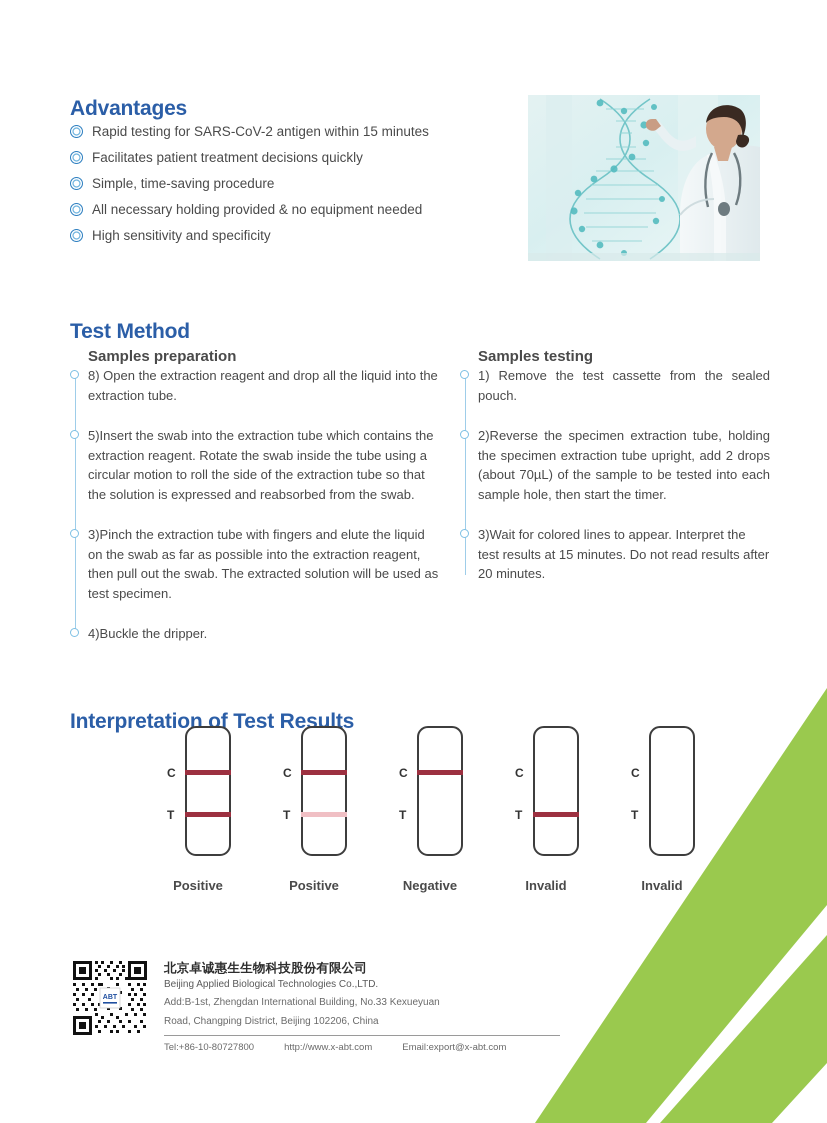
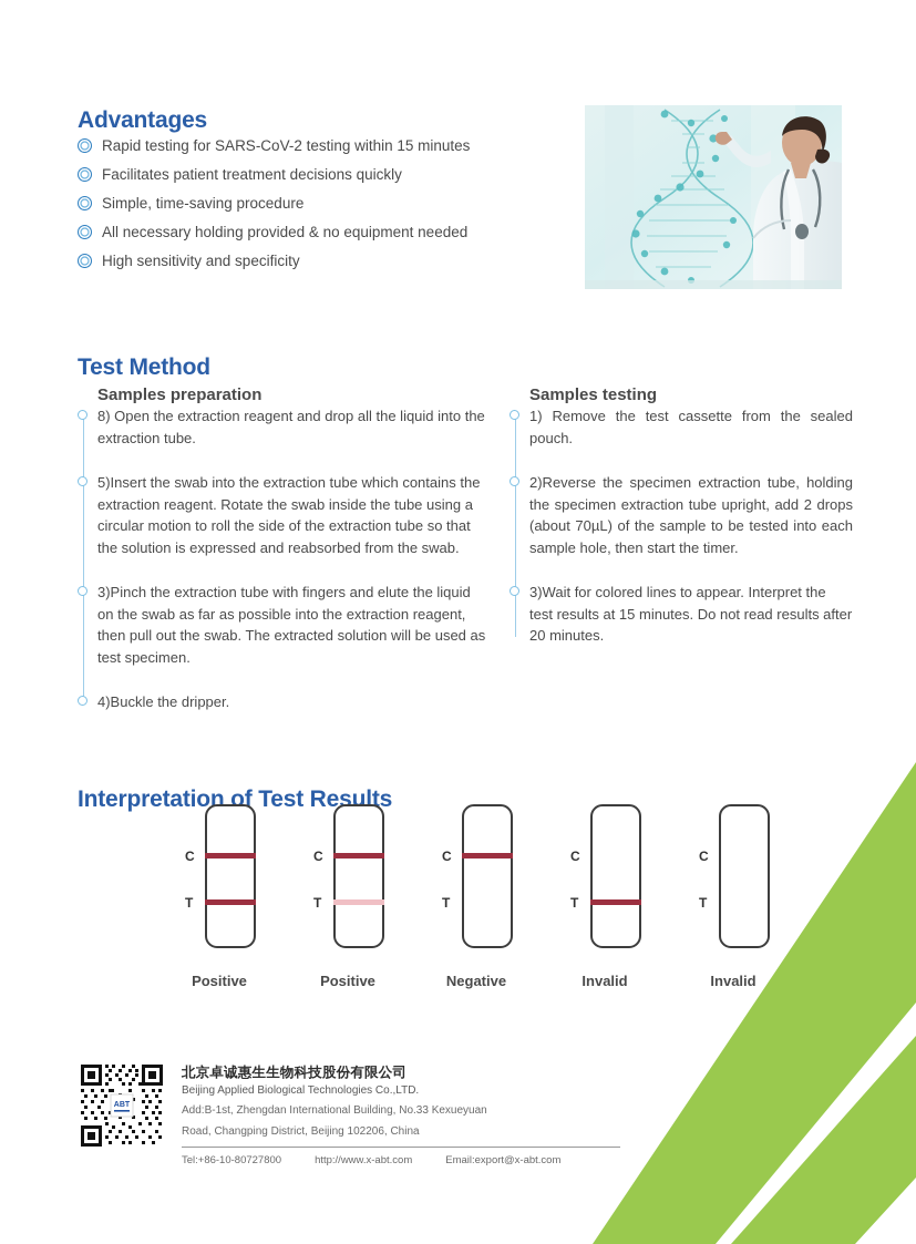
  Advantages
- Rapid testing for SARS-CoV-2 antigen within 15 minutes
+ Rapid testing for SARS-CoV-2 testing within 15 minutes
  Facilitates patient treatment decisions quickly
  Simple, time-saving procedure
  All necessary holding provided & no equipment needed
  High sensitivity and specificity
  Test Method
  Samples preparation
  8) Open the extraction reagent and drop all the liquid into the extraction tube.
  5)Insert the swab into the extraction tube which contains the extraction reagent. Rotate the swab inside the tube using a circular motion to roll the side of the extraction tube so that the solution is expressed and reabsorbed from the swab.
  3)Pinch the extraction tube with fingers and elute the liquid on the swab as far as possible into the extraction reagent, then pull out the swab. The extracted solution will be used as test specimen.
  4)Buckle the dripper.
  Samples testing
  1) Remove the test cassette from the sealed pouch.
  2)Reverse the specimen extraction tube, holding the specimen extraction tube upright, add 2 drops (about 70µL) of the sample to be tested into each sample hole, then start the timer.
  3)Wait for colored lines to appear. Interpret the test results at 15 minutes. Do not read results after 20 minutes.
  Interpretation of Test Results
  C
  T
  Positive
  C
  T
  Positive
  C
  T
  Negative
  C
  T
  Invalid
  C
  T
  Invalid
  北京卓诚惠生生物科技股份有限公司
  Beijing Applied Biological Technologies Co.,LTD.
  Add:B-1st, Zhengdan International Building, No.33 Kexueyuan
  Road, Changping District, Beijing 102206, China
  Tel:+86-10-80727800
  http://www.x-abt.com
  Email:export@x-abt.com
